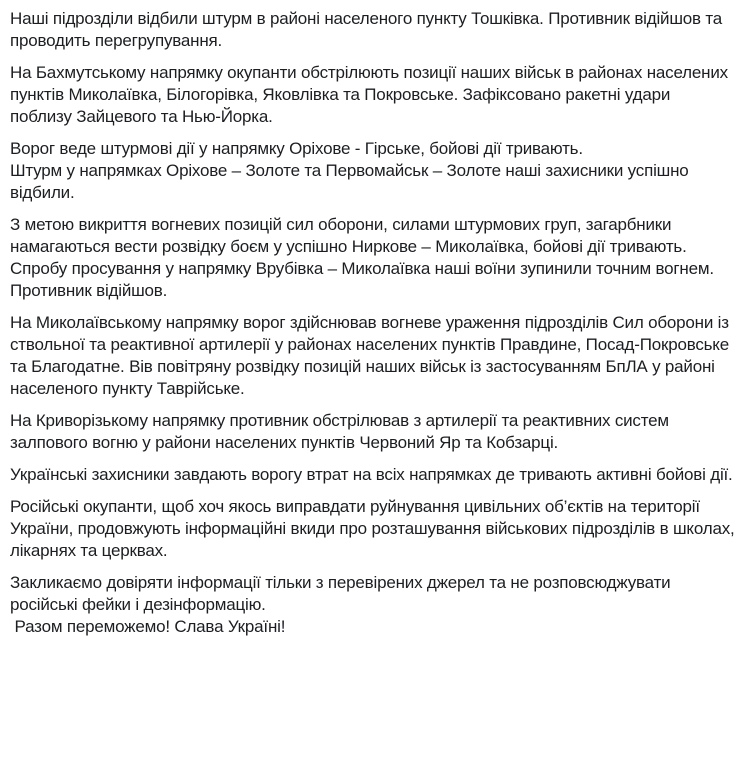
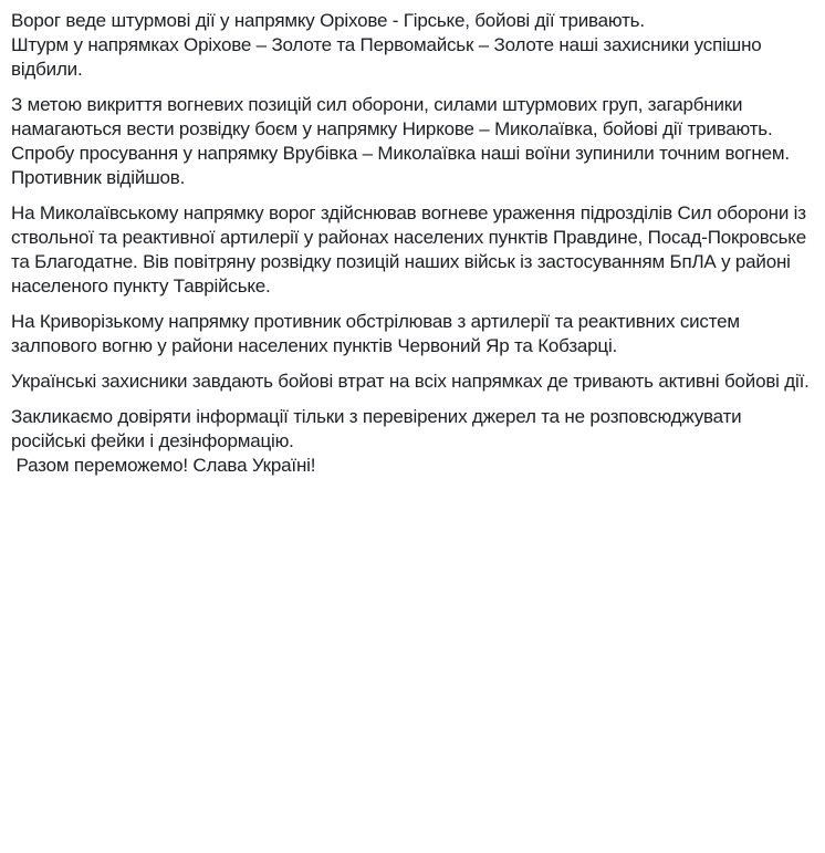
- Наші підрозділи відбили штурм в районі населеного пункту Тошківка. Противник відійшов та проводить перегрупування.
- На Бахмутському напрямку окупанти обстрілюють позиції наших військ в районах населених пунктів Миколаївка, Білогорівка, Яковлівка та Покровське. Зафіксовано ракетні удари поблизу Зайцевого та Нью-Йорка.
  Ворог веде штурмові дії у напрямку Оріхове - Гірське, бойові дії тривають.
  Штурм у напрямках Оріхове – Золоте та Первомайськ – Золоте наші захисники успішно відбили.
- З метою викриття вогневих позицій сил оборони, силами штурмових груп, загарбники намагаються вести розвідку боєм у успішно Ниркове – Миколаївка, бойові дії тривають. Спробу просування у напрямку Врубівка – Миколаївка наші воїни зупинили точним вогнем. Противник відійшов.
+ З метою викриття вогневих позицій сил оборони, силами штурмових груп, загарбники намагаються вести розвідку боєм у напрямку Ниркове – Миколаївка, бойові дії тривають. Спробу просування у напрямку Врубівка – Миколаївка наші воїни зупинили точним вогнем. Противник відійшов.
  На Миколаївському напрямку ворог здійснював вогневе ураження підрозділів Сил оборони із ствольної та реактивної артилерії у районах населених пунктів Правдине, Посад-Покровське та Благодатне. Вів повітряну розвідку позицій наших військ із застосуванням БпЛА у районі населеного пункту Таврійське.
  На Криворізькому напрямку противник обстрілював з артилерії та реактивних систем залпового вогню у райони населених пунктів Червоний Яр та Кобзарці.
- Українські захисники завдають ворогу втрат на всіх напрямках де тривають активні бойові дії.
+ Українські захисники завдають бойові втрат на всіх напрямках де тривають активні бойові дії.
- Російські окупанти, щоб хоч якось виправдати руйнування цивільних об’єктів на території України, продовжують інформаційні вкиди про розташування військових підрозділів в школах, лікарнях та церквах.
  Закликаємо довіряти інформації тільки з перевірених джерел та не розповсюджувати російські фейки і дезінформацію.
  Разом переможемо! Слава Україні!
